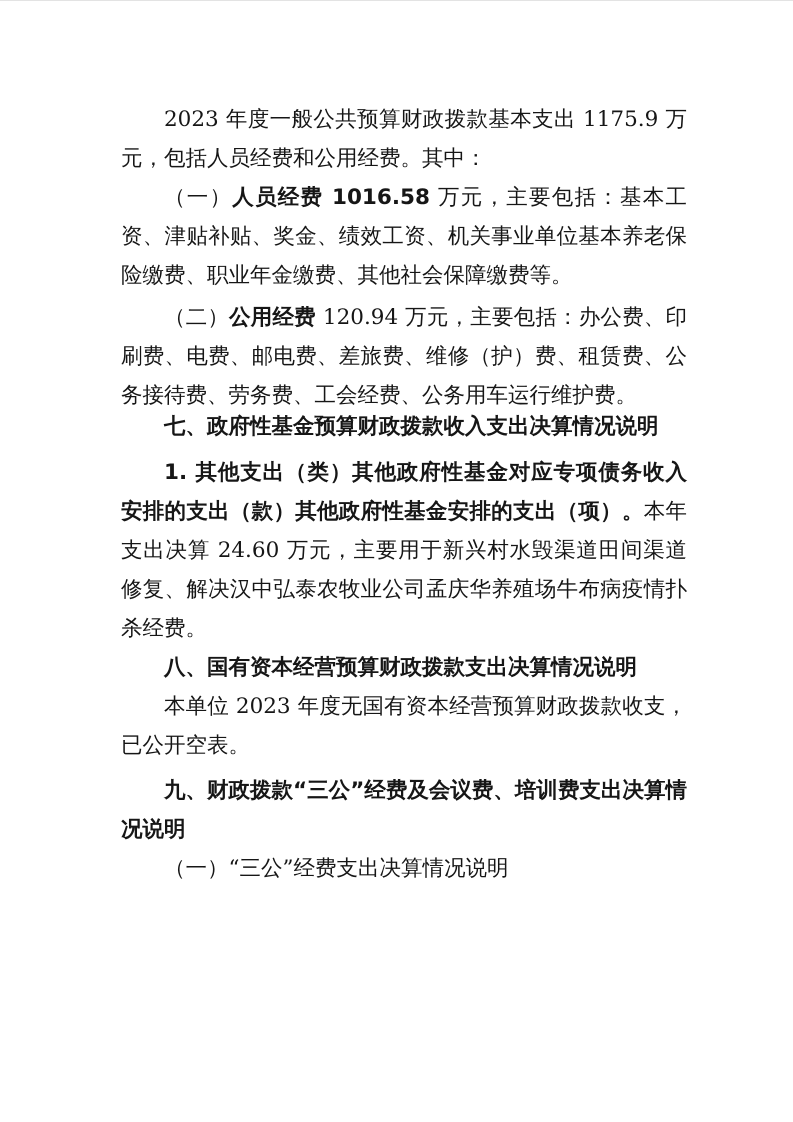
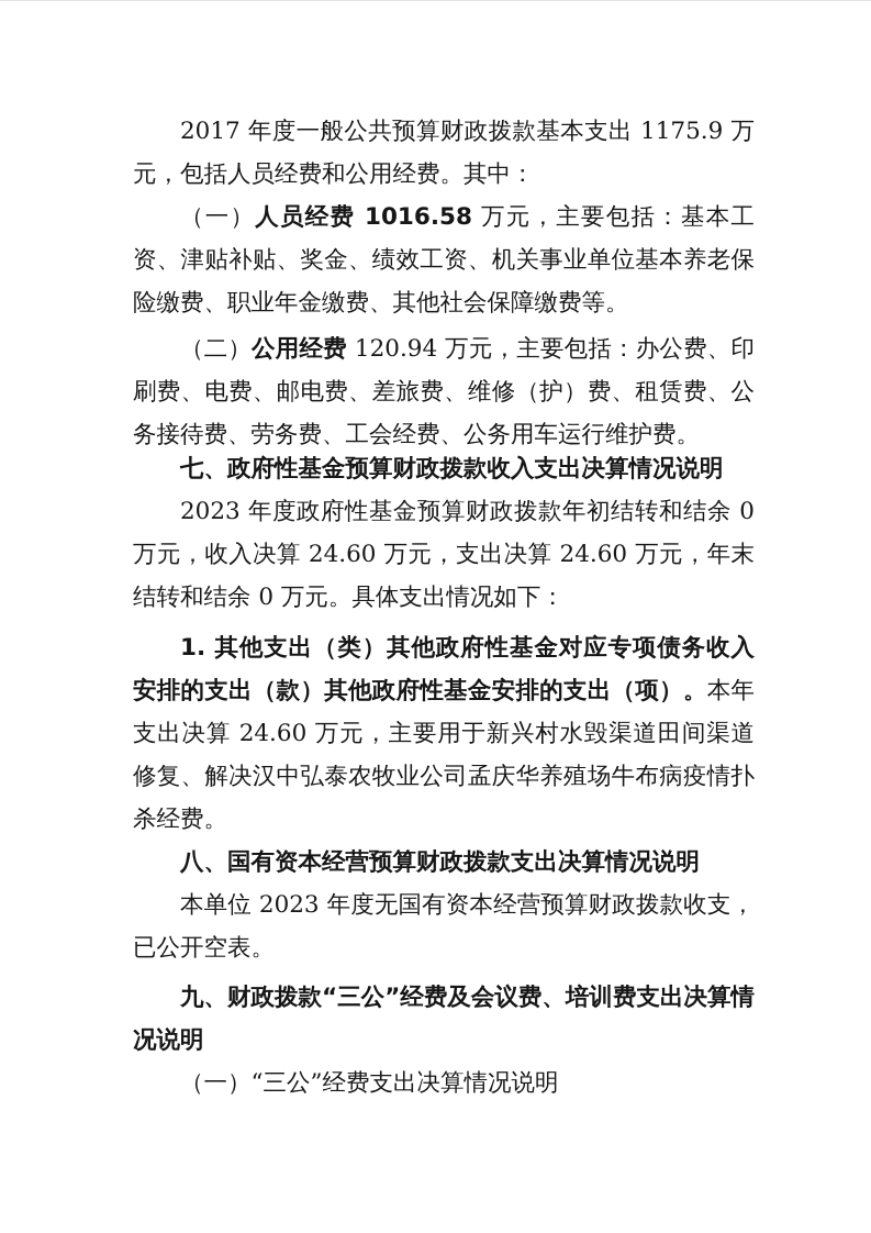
- 2023 年度一般公共预算财政拨款基本支出 1175.9 万元，包括人员经费和公用经费。其中：
+ 2017 年度一般公共预算财政拨款基本支出 1175.9 万元，包括人员经费和公用经费。其中：
  （一）人员经费 1016.58 万元，主要包括：基本工资、津贴补贴、奖金、绩效工资、机关事业单位基本养老保险缴费、职业年金缴费、其他社会保障缴费等。
  （二）公用经费 120.94 万元，主要包括：办公费、印刷费、电费、邮电费、差旅费、维修（护）费、租赁费、公务接待费、劳务费、工会经费、公务用车运行维护费。
  七、政府性基金预算财政拨款收入支出决算情况说明
+ 2023 年度政府性基金预算财政拨款年初结转和结余 0 万元，收入决算 24.60 万元，支出决算 24.60 万元，年末结转和结余 0 万元。具体支出情况如下：
  1. 其他支出（类）其他政府性基金对应专项债务收入安排的支出（款）其他政府性基金安排的支出（项）。本年支出决算 24.60 万元，主要用于新兴村水毁渠道田间渠道修复、解决汉中弘泰农牧业公司孟庆华养殖场牛布病疫情扑杀经费。
  八、国有资本经营预算财政拨款支出决算情况说明
  本单位 2023 年度无国有资本经营预算财政拨款收支，已公开空表。
  九、财政拨款“三公”经费及会议费、培训费支出决算情况说明
  （一）“三公”经费支出决算情况说明
